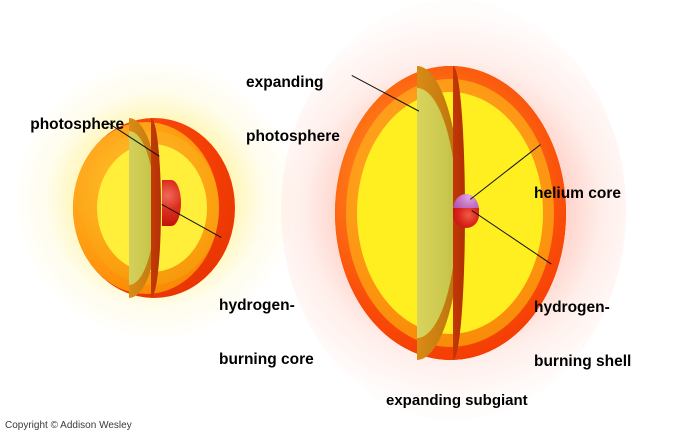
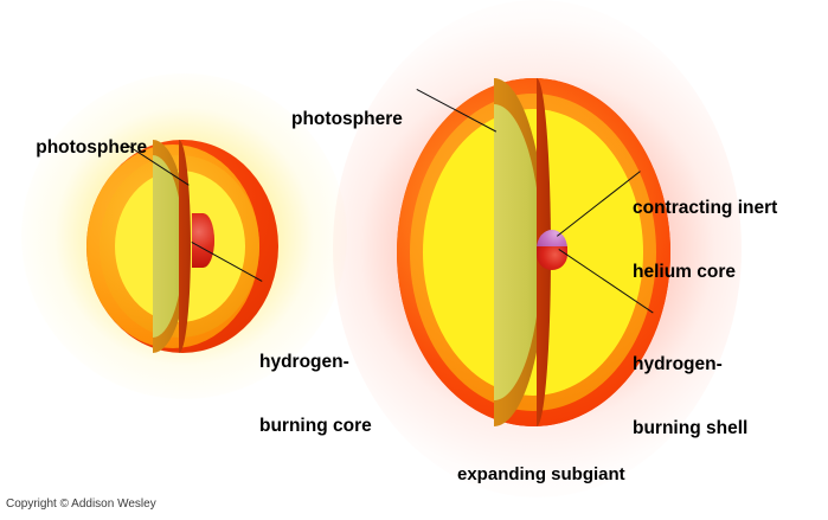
  photosphere
- expanding
  photosphere
  hydrogen-
  burning core
+ contracting inert
  helium core
  hydrogen-
  burning shell
  expanding subgiant
  Copyright © Addison Wesley
